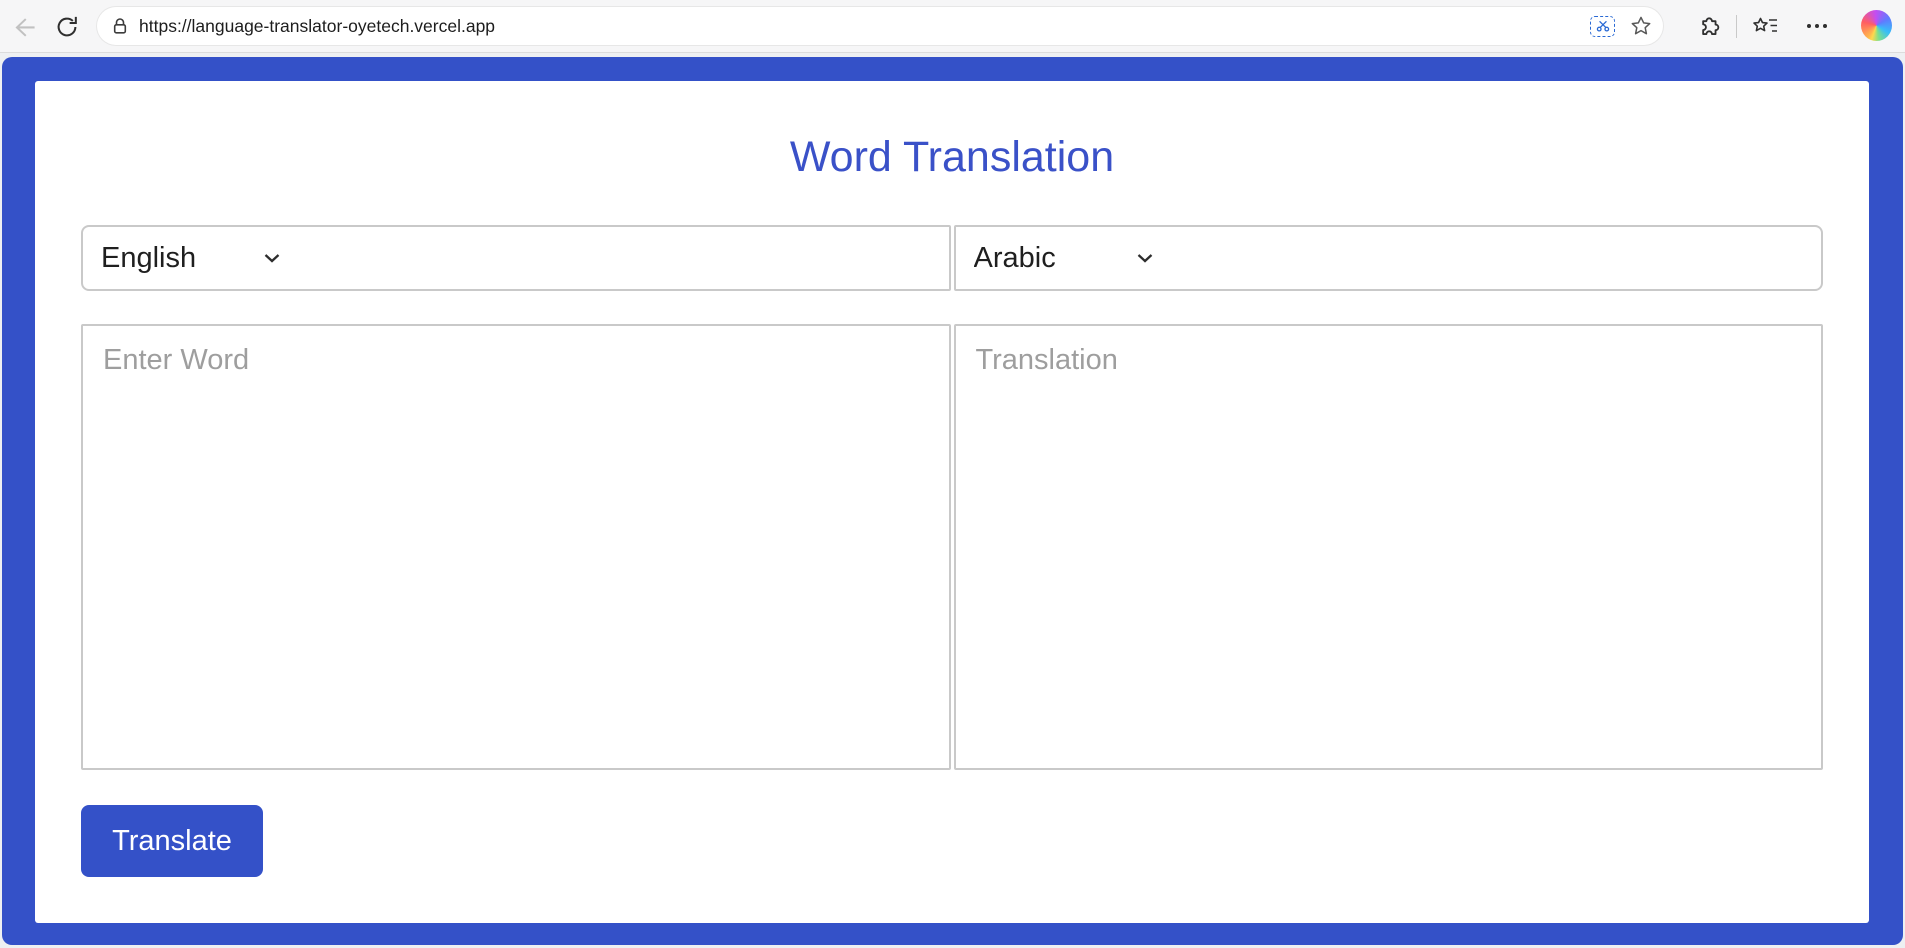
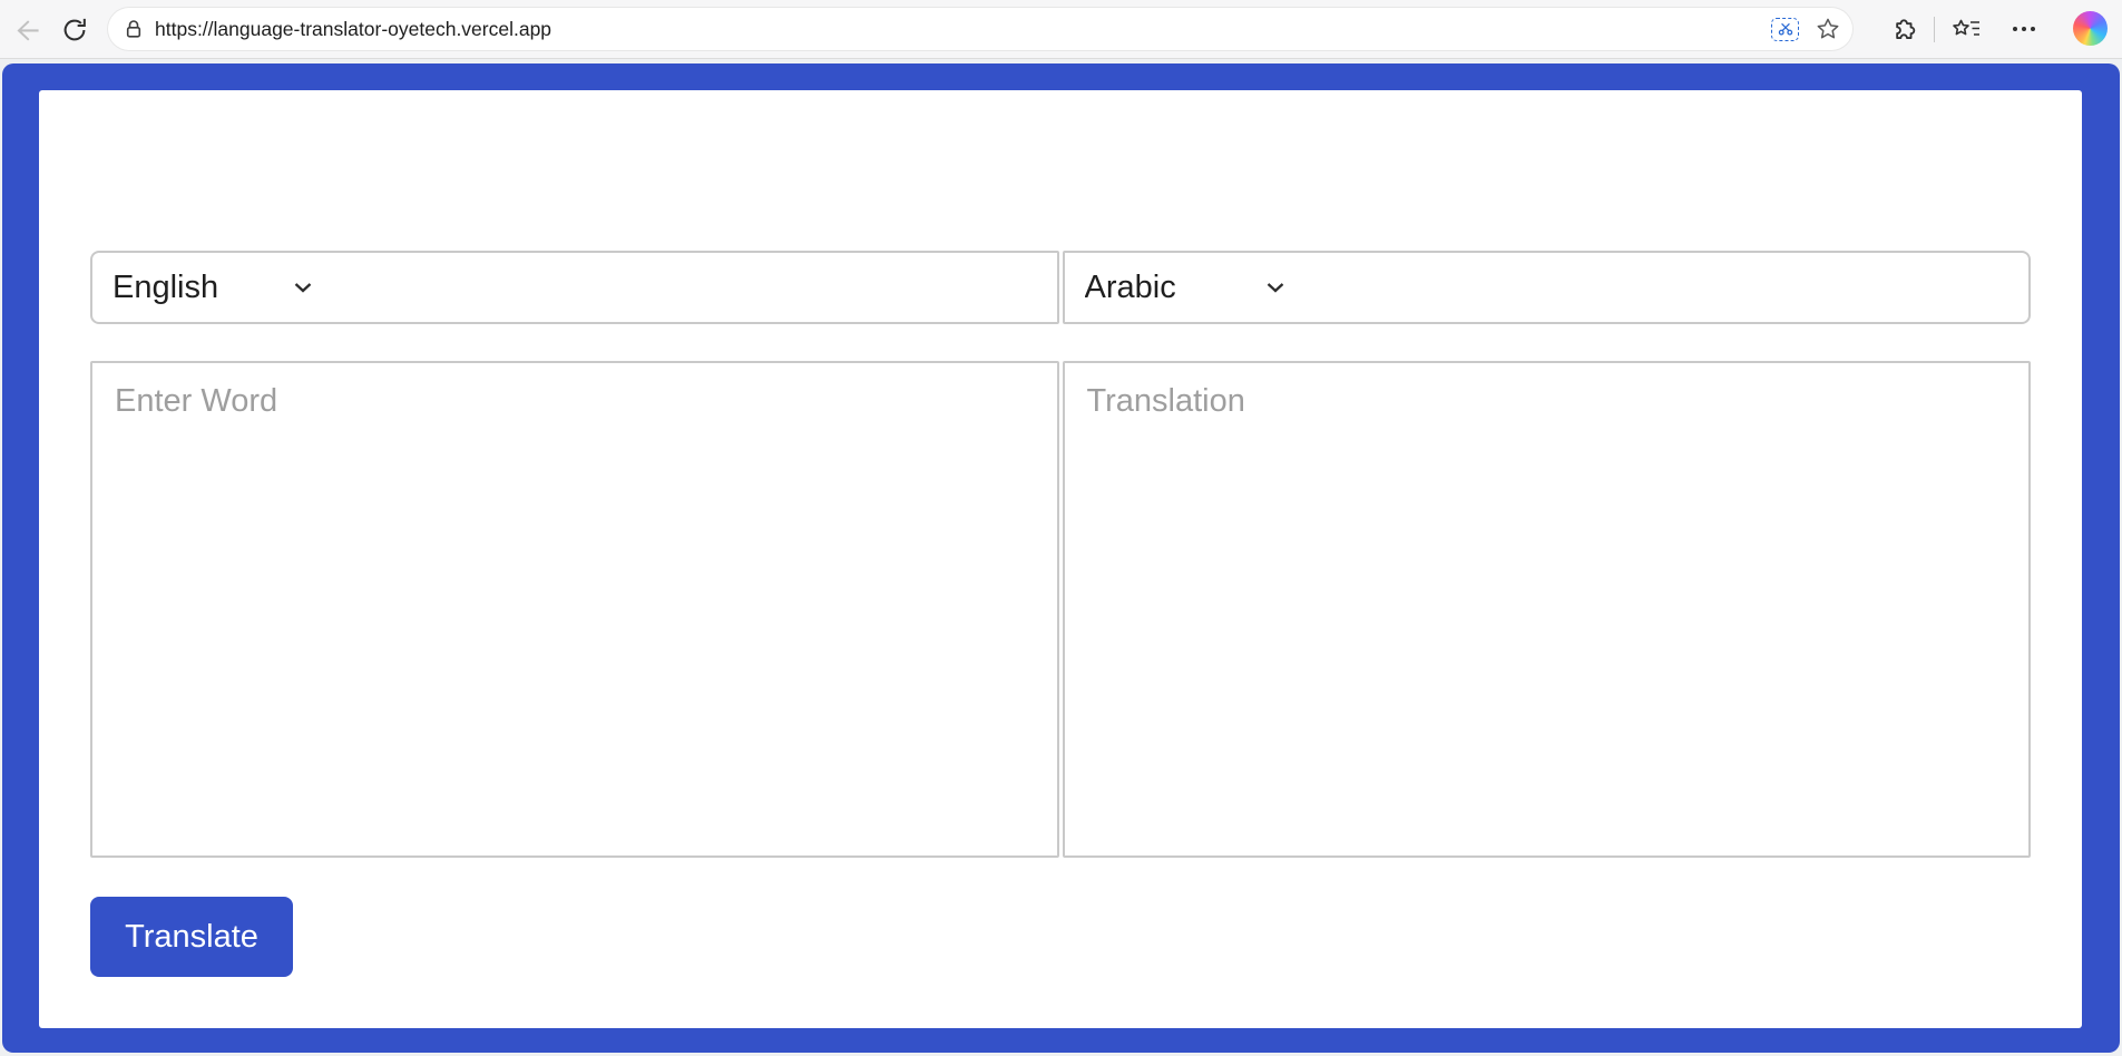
  https://language-translator-oyetech.vercel.app
- Word Translation
  English
  Arabic
  Enter Word
  Translation
  Translate
